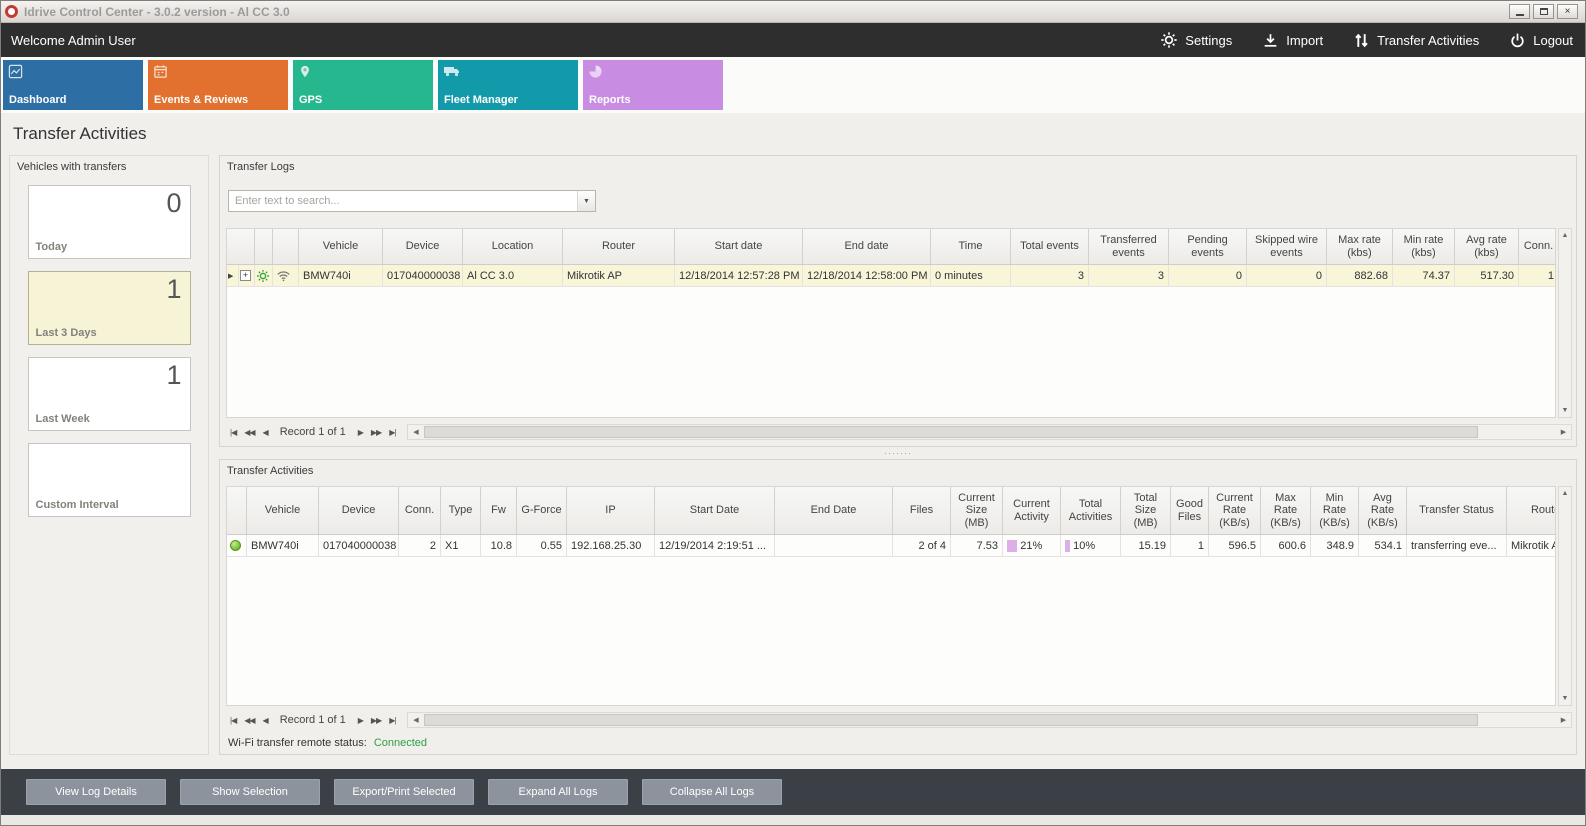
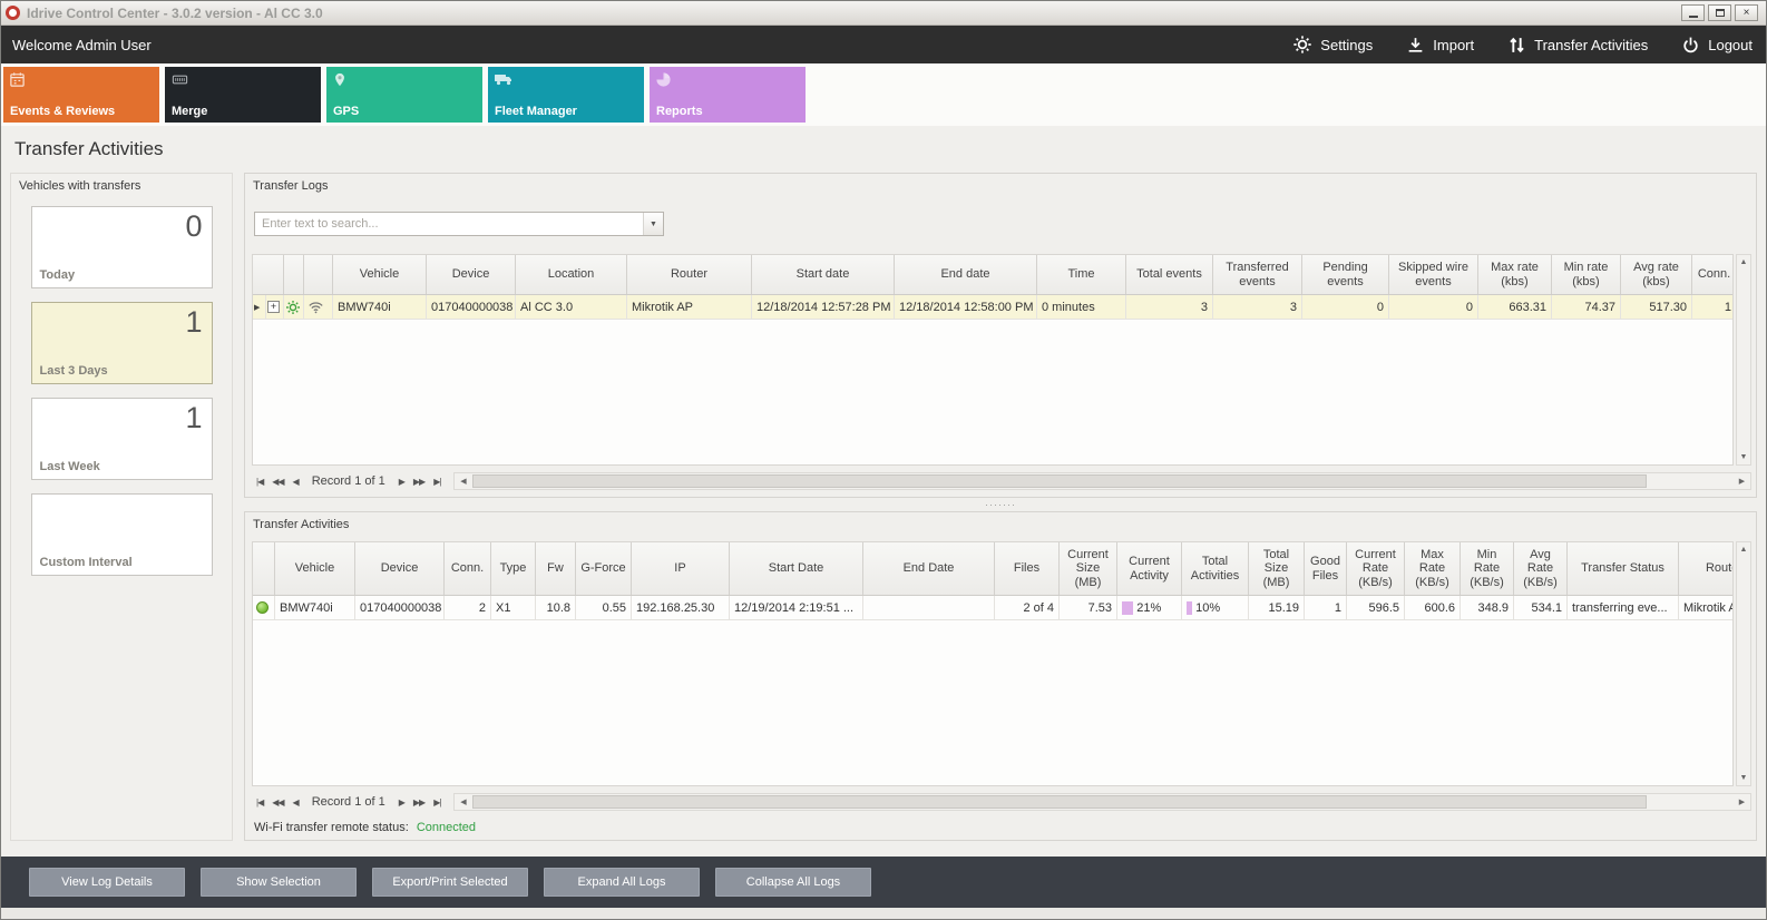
  Idrive Control Center - 3.0.2 version - Al CC 3.0
  ×
  Welcome Admin User
  Settings
  Import
  Transfer Activities
  Logout
- Dashboard
  Events & Reviews
+ Merge
  GPS
  Fleet Manager
  Reports
  Transfer Activities
  Vehicles with transfers
  0
  Today
  1
  Last 3 Days
  1
  Last Week
  Custom Interval
  Transfer Logs
  Enter text to search...
  Vehicle
  Device
  Location
  Router
  Start date
  End date
  Time
  Total events
  Transferred events
  Pending events
  Skipped wire events
  Max rate (kbs)
  Min rate (kbs)
  Avg rate (kbs)
  Conn.
  +
  BMW740i
  017040000038
  Al CC 3.0
  Mikrotik AP
  12/18/2014 12:57:28 PM
  12/18/2014 12:58:00 PM
  0 minutes
  3
  3
  0
  0
- 882.68
+ 663.31
  74.37
  517.30
  1
  |◀
  ◀◀
  ◀
  Record 1 of 1
  ▶
  ▶▶
  ▶|
  ·······
  Transfer Activities
  Vehicle
  Device
  Conn.
  Type
  Fw
  G-Force
  IP
  Start Date
  End Date
  Files
  Current Size (MB)
  Current Activity
  Total Activities
  Total Size (MB)
  Good Files
  Current Rate (KB/s)
  Max Rate (KB/s)
  Min Rate (KB/s)
  Avg Rate (KB/s)
  Transfer Status
  BMW740i
  017040000038
  2
  X1
  10.8
  0.55
  192.168.25.30
  12/19/2014 2:19:51 ...
  2 of 4
  7.53
  21%
  10%
  15.19
  1
  596.5
  600.6
  348.9
  534.1
  transferring eve...
  Mikrotik
  |◀
  ◀◀
  ◀
  Record 1 of 1
  ▶
  ▶▶
  ▶|
  Wi-Fi transfer remote status: Connected
  View Log Details
  Show Selection
  Export/Print Selected
  Expand All Logs
  Collapse All Logs
